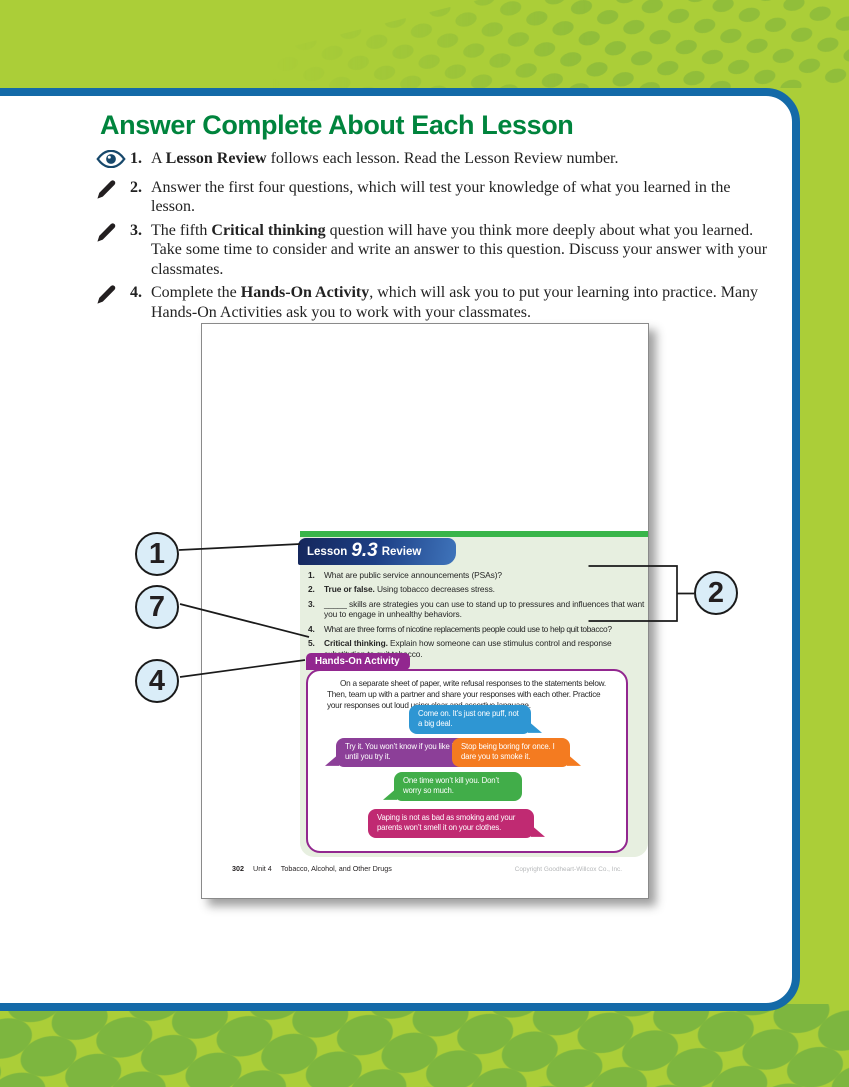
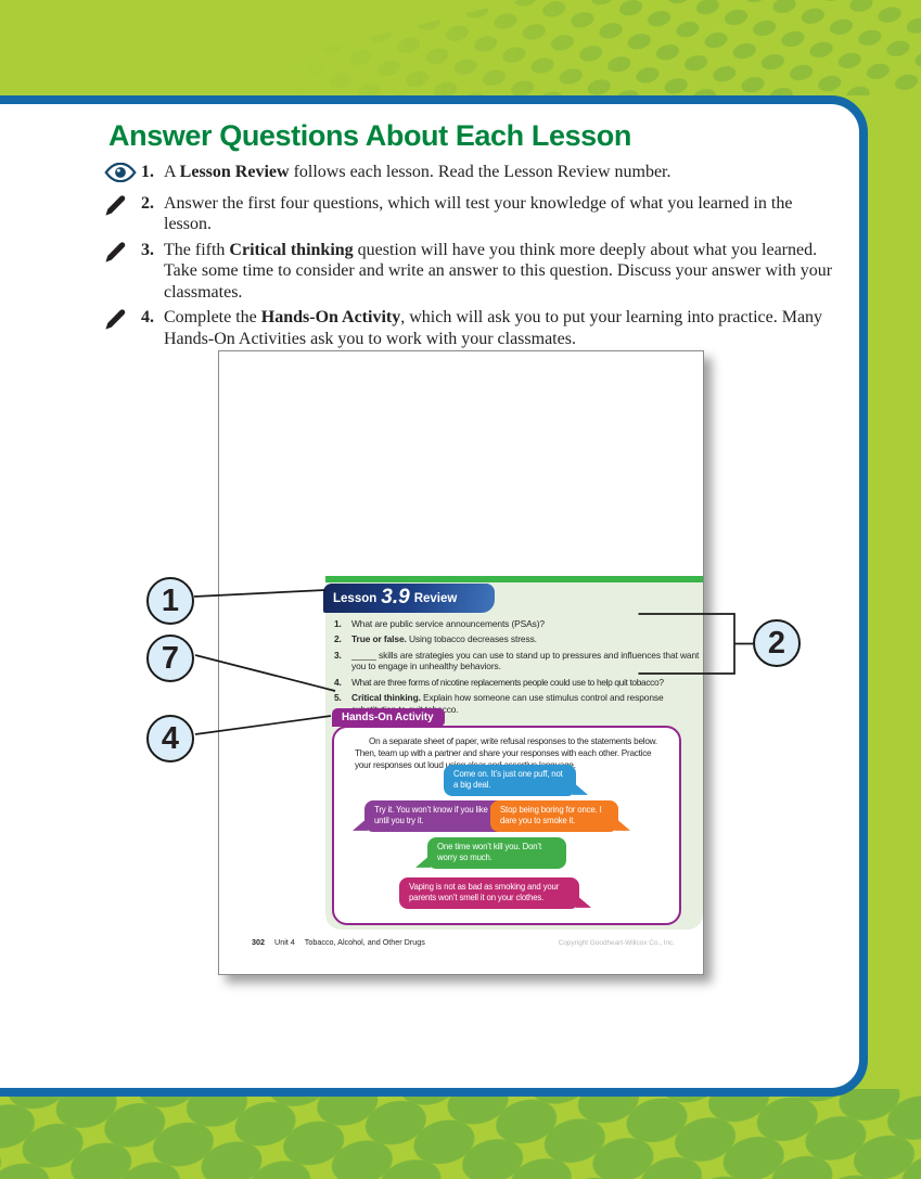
- Answer Complete About Each Lesson
+ Answer Questions About Each Lesson
  1.
  A Lesson Review follows each lesson. Read the Lesson Review number.
  2.
  Answer the first four questions, which will test your knowledge of what you learned in the lesson.
  3.
  The fifth Critical thinking question will have you think more deeply about what you learned. Take some time to consider and write an answer to this question. Discuss your answer with your classmates.
  4.
  Complete the Hands-On Activity, which will ask you to put your learning into practice. Many Hands-On Activities ask you to work with your classmates.
  Lesson
- 9.3
+ 3.9
  Review
  1.
  What are public service announcements (PSAs)?
  2.
  True or false. Using tobacco decreases stress.
  3.
  _____ skills are strategies you can use to stand up to pressures and influences that want you to engage in unhealthy behaviors.
  4.
  What are three forms of nicotine replacements people could use to help quit tobacco?
  5.
  Critical thinking. Explain how someone can use stimulus control and response cco.
  Hands-On Activity
  On a separate sheet of paper, write refusal responses to the statements below. Then, team up with a partner and share your responses with each other. Practice your responses out loud.
  Come on. It’s just one puff, not a big deal.
  Try it. You won’t know if you like until you try it.
  Stop being boring for once. I dare you to smoke it.
  One time won’t kill you. Don’t worry so much.
  Vaping is not as bad as smoking and your parents won’t smell it on your clothes.
  302
  Unit 4
  Tobacco, Alcohol, and Other Drugs
  1
  2
  7
  4
